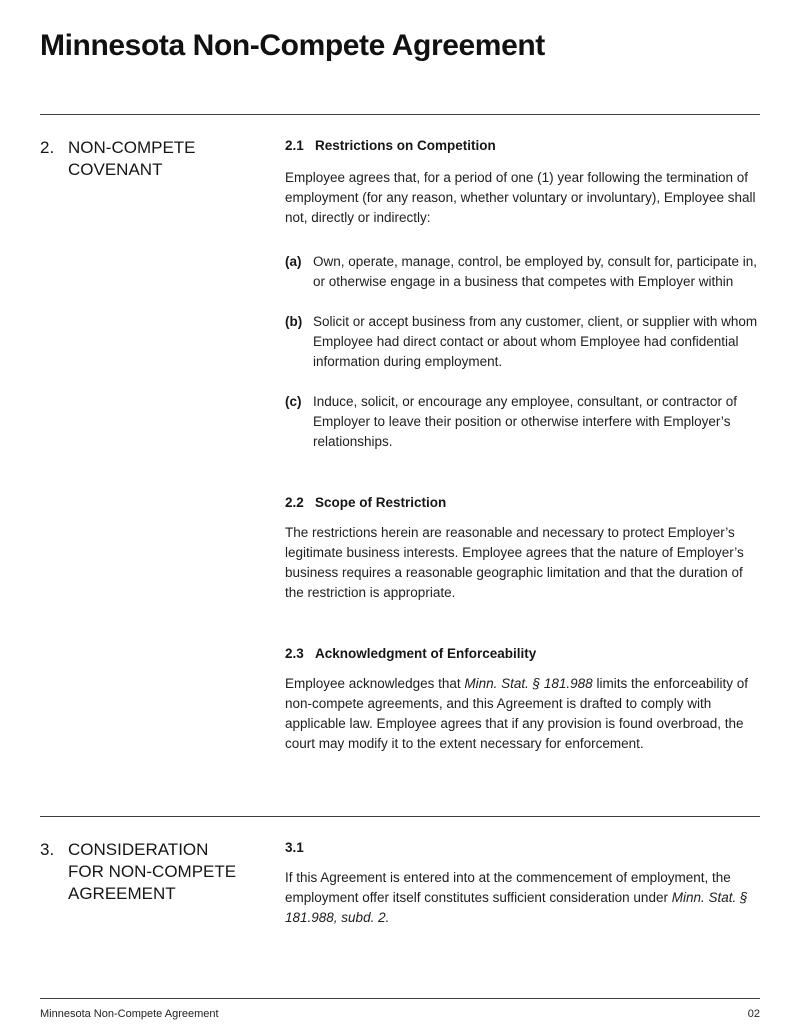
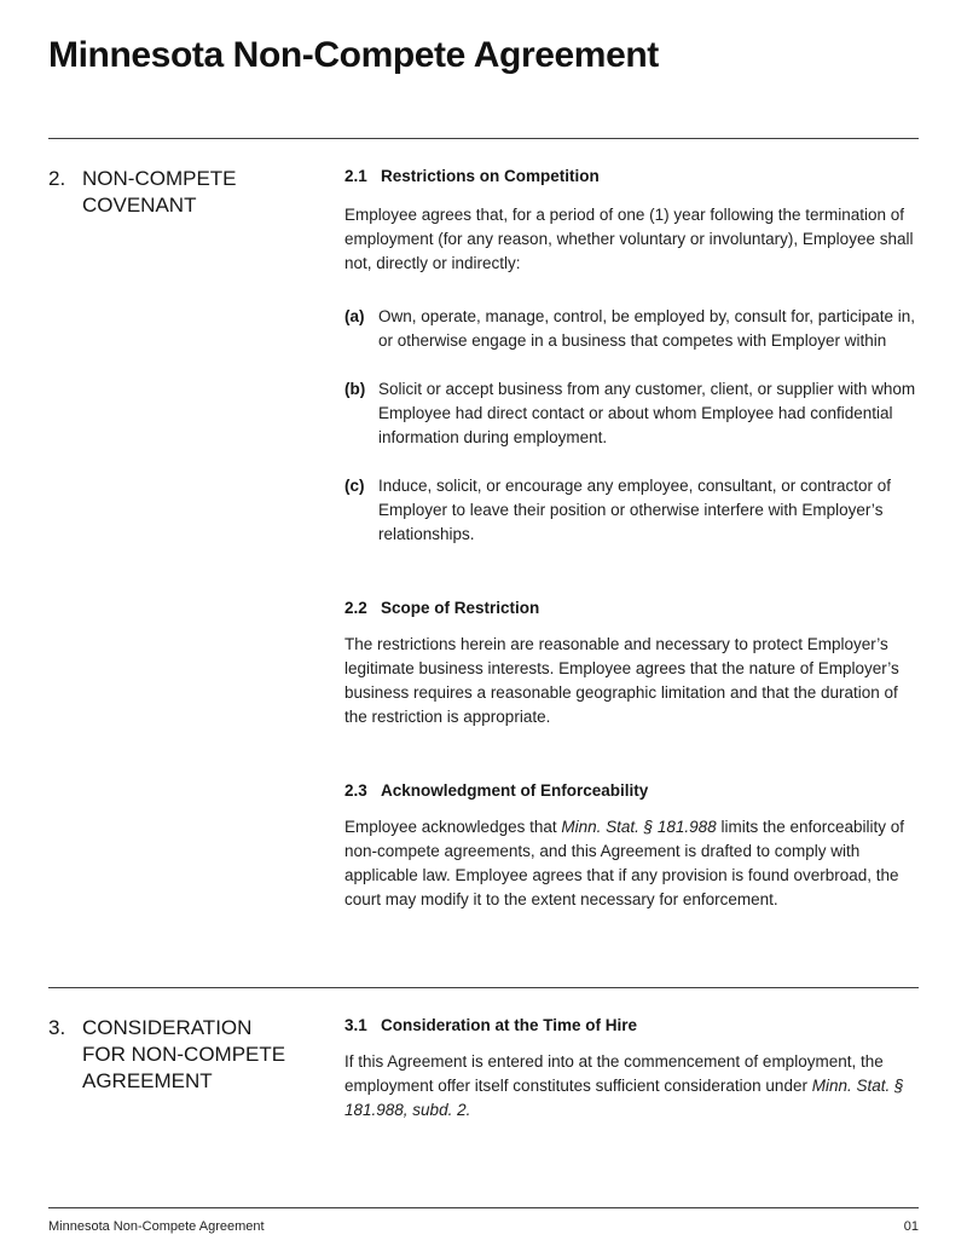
  Minnesota Non-Compete Agreement
  2.
  NON-COMPETE COVENANT
  2.1
  Restrictions on Competition
  Employee agrees that, for a period of one (1) year following the termination of employment (for any reason, whether voluntary or involuntary), Employee shall not, directly or indirectly:
  (a)
  Own, operate, manage, control, be employed by, consult for, participate in, or otherwise engage in a business that competes with Employer within
  (b)
  Solicit or accept business from any customer, client, or supplier with whom Employee had direct contact or about whom Employee had confidential information during employment.
  (c)
  Induce, solicit, or encourage any employee, consultant, or contractor of Employer to leave their position or otherwise interfere with Employer’s relationships.
  2.2
  Scope of Restriction
  The restrictions herein are reasonable and necessary to protect Employer’s legitimate business interests. Employee agrees that the nature of Employer’s business requires a reasonable geographic limitation and that the duration of the restriction is appropriate.
  2.3
  Acknowledgment of Enforceability
  Employee acknowledges that Minn. Stat. § 181.988 limits the enforceability of non-compete agreements, and this Agreement is drafted to comply with applicable law. Employee agrees that if any provision is found overbroad, the court may modify it to the extent necessary for enforcement.
  3.
  CONSIDERATION FOR NON-COMPETE AGREEMENT
  3.1
+ Consideration at the Time of Hire
  If this Agreement is entered into at the commencement of employment, the employment offer itself constitutes sufficient consideration under Minn. Stat. § 181.988, subd. 2.
  Minnesota Non-Compete Agreement
- 02
+ 01
